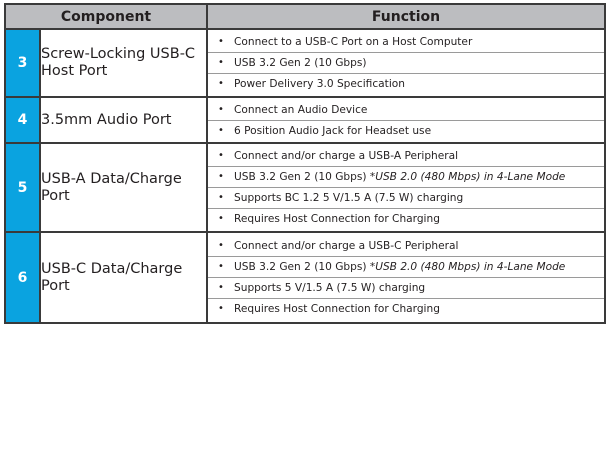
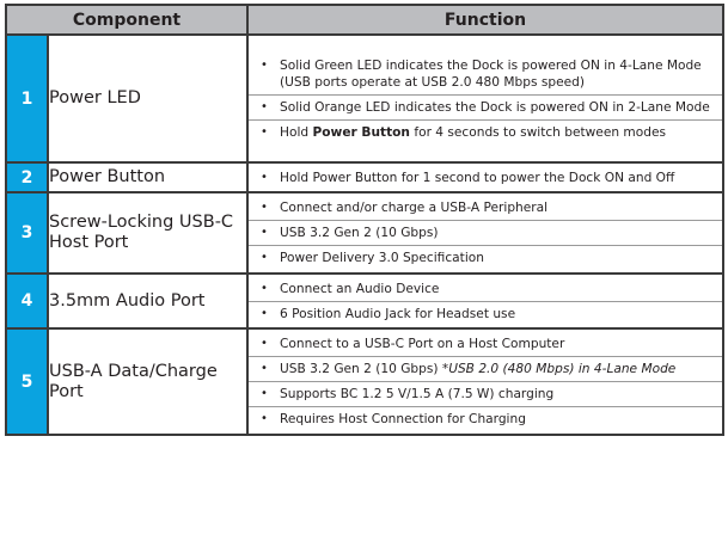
  Component	Function
+ 1	Power LED	• Solid Green LED indicates the Dock is powered ON in 4-Lane Mode (USB ports operate at USB 2.0 480 Mbps speed) • Solid Orange LED indicates the Dock is powered ON in 2-Lane Mode • Hold Power Button for 4 seconds to switch between modes
+ 2	Power Button	• Hold Power Button for 1 second to power the Dock ON and Off
- 3	Screw-Locking USB-C Host Port	• Connect to a USB-C Port on a Host Computer • USB 3.2 Gen 2 (10 Gbps) • Power Delivery 3.0 Specification
+ 3	Screw-Locking USB-C Host Port	• Connect and/or charge a USB-A Peripheral • USB 3.2 Gen 2 (10 Gbps) • Power Delivery 3.0 Specification
  4	3.5mm Audio Port	• Connect an Audio Device • 6 Position Audio Jack for Headset use
- 5	USB-A Data/Charge Port	• Connect and/or charge a USB-A Peripheral • USB 3.2 Gen 2 (10 Gbps) *USB 2.0 (480 Mbps) in 4-Lane Mode • Supports BC 1.2 5 V/1.5 A (7.5 W) charging • Requires Host Connection for Charging
+ 5	USB-A Data/Charge Port	• Connect to a USB-C Port on a Host Computer • USB 3.2 Gen 2 (10 Gbps) *USB 2.0 (480 Mbps) in 4-Lane Mode • Supports BC 1.2 5 V/1.5 A (7.5 W) charging • Requires Host Connection for Charging
- 6	USB-C Data/Charge Port	• Connect and/or charge a USB-C Peripheral • USB 3.2 Gen 2 (10 Gbps) *USB 2.0 (480 Mbps) in 4-Lane Mode • Supports 5 V/1.5 A (7.5 W) charging • Requires Host Connection for Charging
